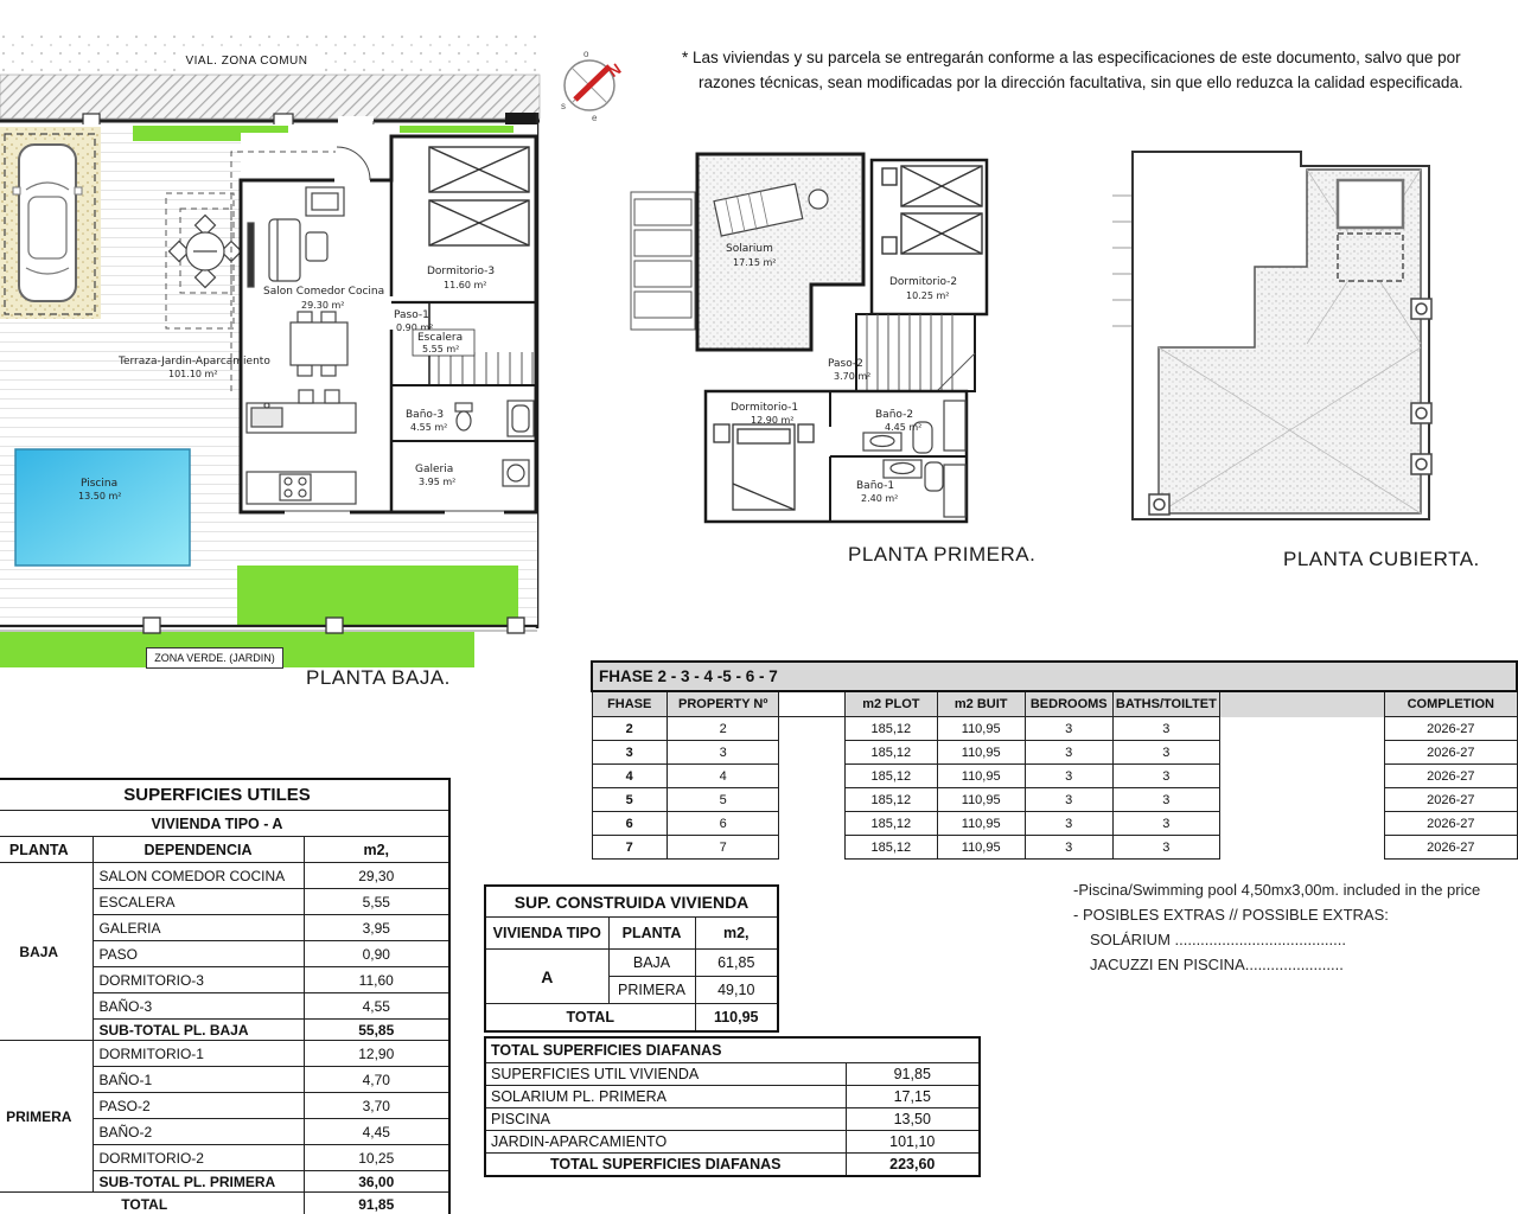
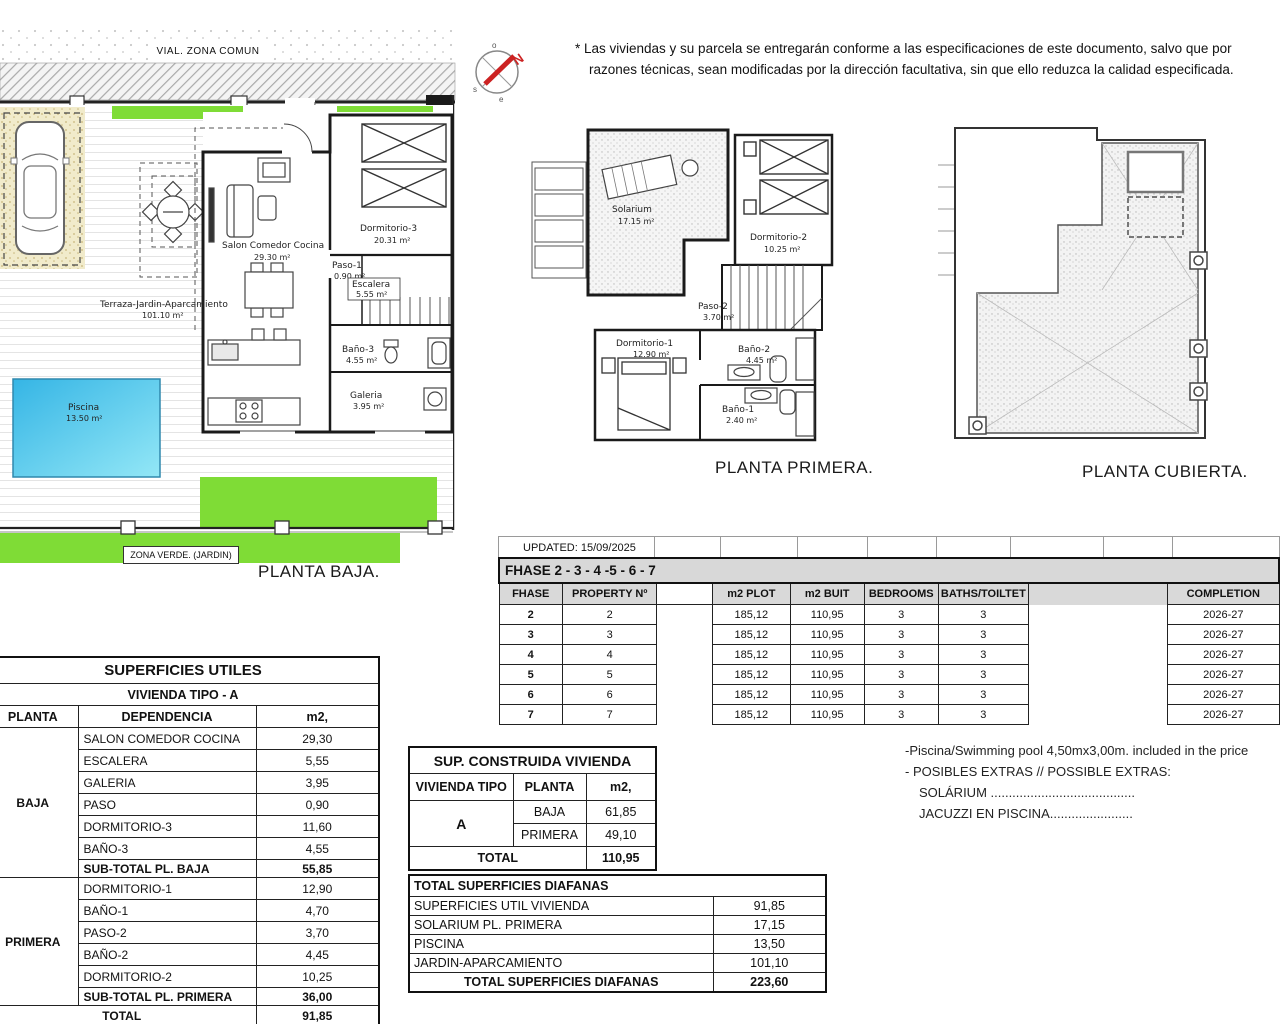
  Piscina
  13.50 m²
  Salon Comedor Cocina
  29.30 m²
  Dormitorio-3
- 11.60 m²
+ 20.31 m²
  Paso-1
  0.90 m²
  Escalera
  5.55 m²
  Baño-3
  4.55 m²
  Galeria
  3.95 m²
  Terraza-Jardin-Aparcamiento
  101.10 m²
  VIAL. ZONA COMUN
  ZONA VERDE. (JARDIN)
  PLANTA BAJA.
  o
  s
  e
  * Las viviendas y su parcela se entregarán conforme a las especificaciones de este documento, salvo que por
  razones técnicas, sean modificadas por la dirección facultativa, sin que ello reduzca la calidad especificada.
  Solarium
  17.15 m²
  Dormitorio-2
  10.25 m²
  Paso-2
  3.70 m²
  Dormitorio-1
  12.90 m²
  Baño-2
  4.45 m²
  Baño-1
  2.40 m²
  PLANTA PRIMERA.
  PLANTA CUBIERTA.
+ UPDATED: 15/09/2025
  FHASE 2 - 3 - 4 -5 - 6 - 7
  FHASE	PROPERTY Nº		m2 PLOT	m2 BUIT	BEDROOMS	BATHS/TOILTET		COMPLETION
  2	2		185,12	110,95	3	3		2026-27
  3	3		185,12	110,95	3	3		2026-27
  4	4		185,12	110,95	3	3		2026-27
  5	5		185,12	110,95	3	3		2026-27
  6	6		185,12	110,95	3	3		2026-27
  7	7		185,12	110,95	3	3		2026-27
  SUPERFICIES UTILES
  VIVIENDA TIPO - A
  PLANTA	DEPENDENCIA	m2,
  BAJA	SALON COMEDOR COCINA	29,30
  ESCALERA	5,55
  GALERIA	3,95
  PASO	0,90
  DORMITORIO-3	11,60
  BAÑO-3	4,55
  SUB-TOTAL PL. BAJA	55,85
  PRIMERA	DORMITORIO-1	12,90
  BAÑO-1	4,70
  PASO-2	3,70
  BAÑO-2	4,45
  DORMITORIO-2	10,25
  SUB-TOTAL PL. PRIMERA	36,00
  TOTAL	91,85
  SUP. CONSTRUIDA VIVIENDA
  VIVIENDA TIPO	PLANTA	m2,
  A	BAJA	61,85
  PRIMERA	49,10
  TOTAL	110,95
  TOTAL SUPERFICIES DIAFANAS
  SUPERFICIES UTIL VIVIENDA	91,85
  SOLARIUM PL. PRIMERA	17,15
  PISCINA	13,50
  JARDIN-APARCAMIENTO	101,10
  TOTAL SUPERFICIES DIAFANAS	223,60
  -Piscina/Swimming pool 4,50mx3,00m. included in the price
  - POSIBLES EXTRAS // POSSIBLE EXTRAS:
  SOLÁRIUM ........................................
  JACUZZI EN PISCINA.......................
